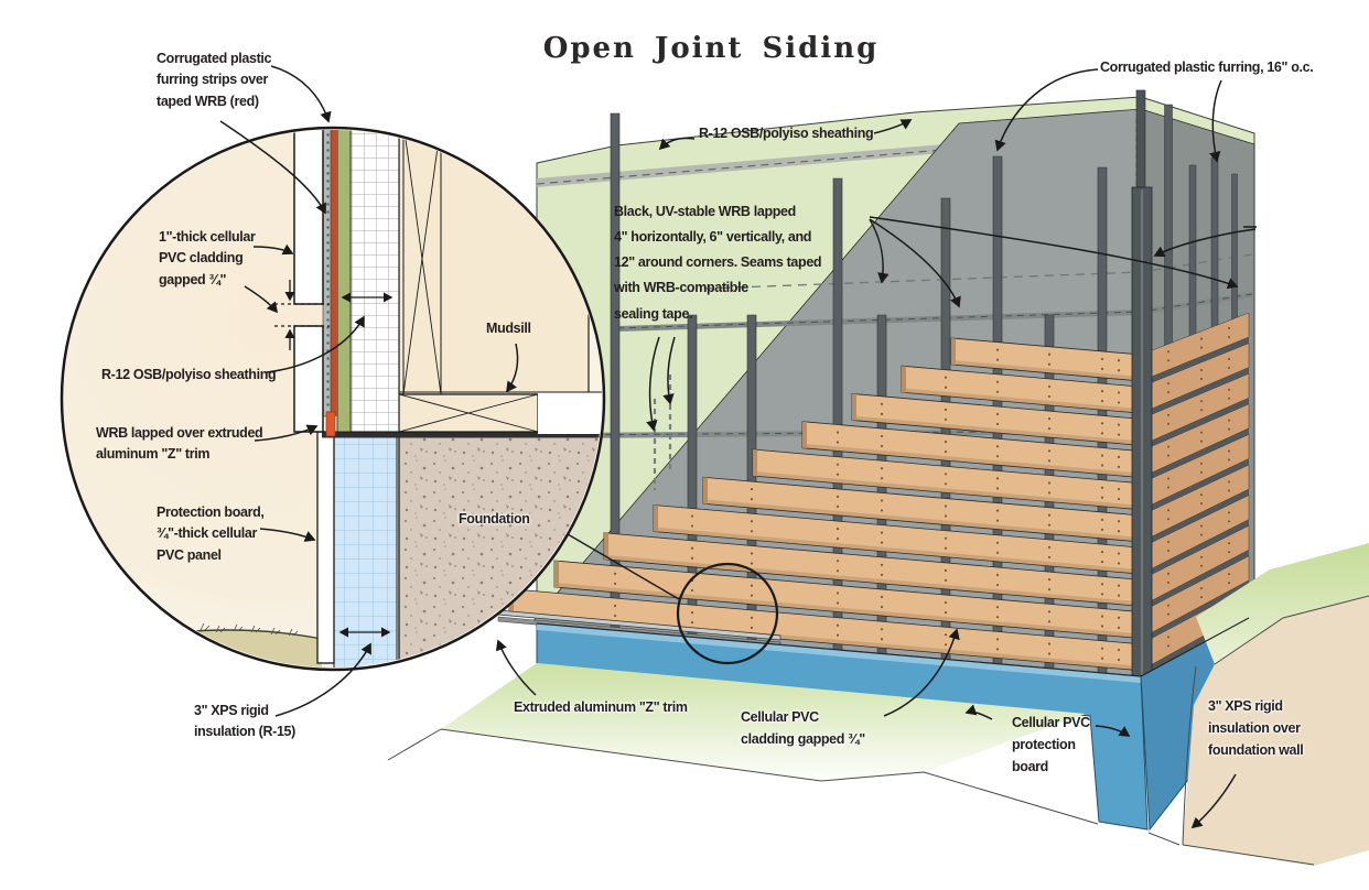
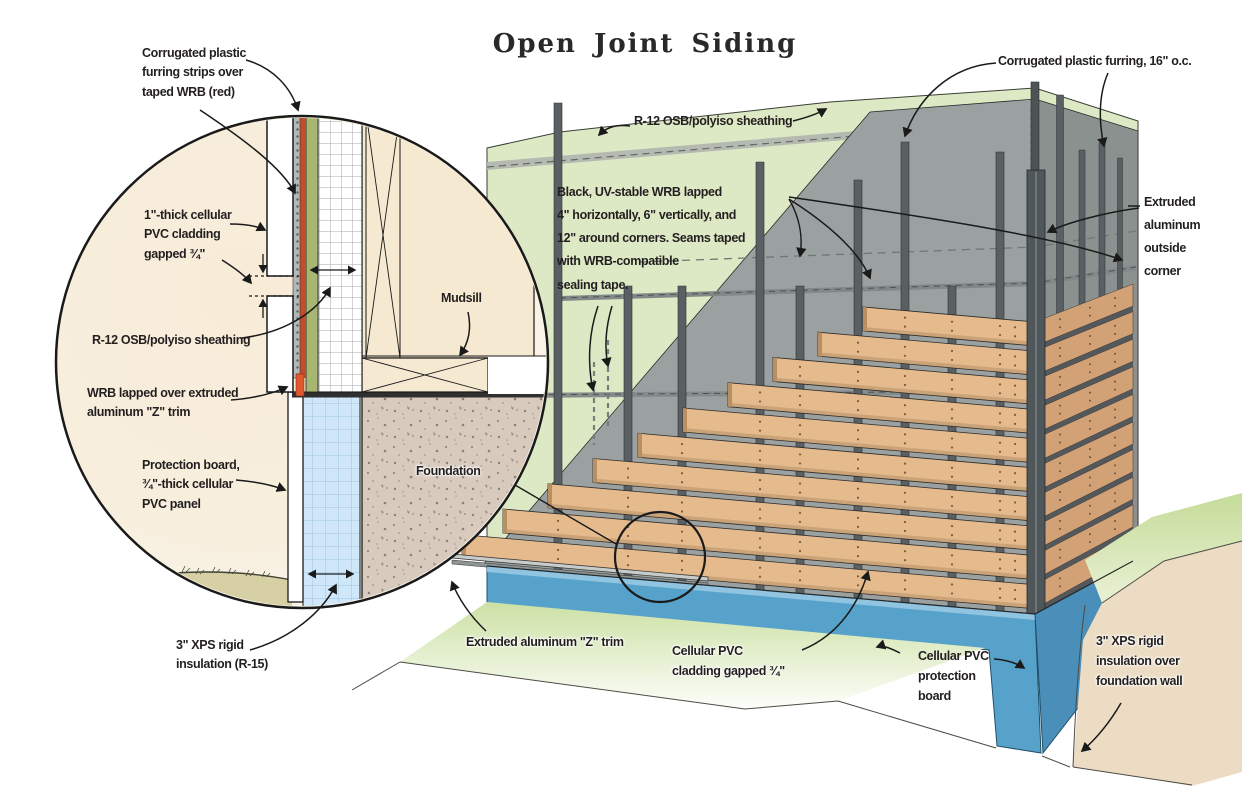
  Open Joint Siding
  Corrugated plastic
  furring strips over
  taped WRB (red)
  1"-thick cellular
  PVC cladding
  gapped ¾"
  R-12 OSB/polyiso sheathing
  WRB lapped over extruded
  aluminum "Z" trim
  Protection board,
  ¾"-thick cellular
  PVC panel
  3" XPS rigid
  insulation (R-15)
  Mudsill
  Foundation
  R-12 OSB/polyiso sheathing
  Corrugated plastic furring, 16" o.c.
  Black, UV-stable WRB lapped
  4" horizontally, 6" vertically, and
  12" around corners. Seams taped
  with WRB-compatible
  sealing tape.
+ Extruded
+ aluminum
+ outside
+ corner
  Extruded aluminum "Z" trim
  Cellular PVC
  cladding gapped ¾"
  Cellular PVC
  protection
  board
  3" XPS rigid
  insulation over
  foundation wall
